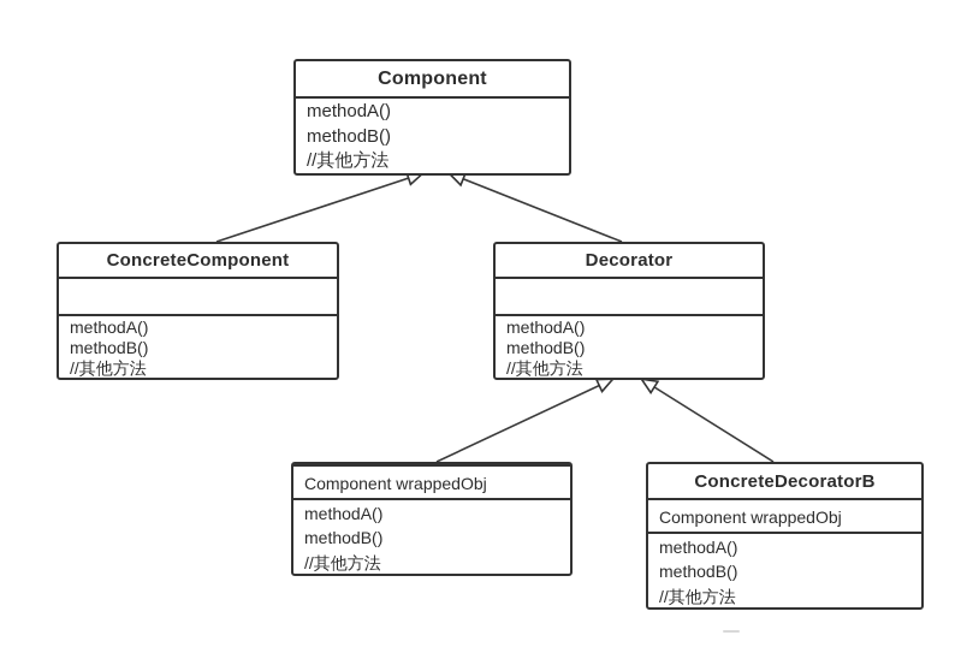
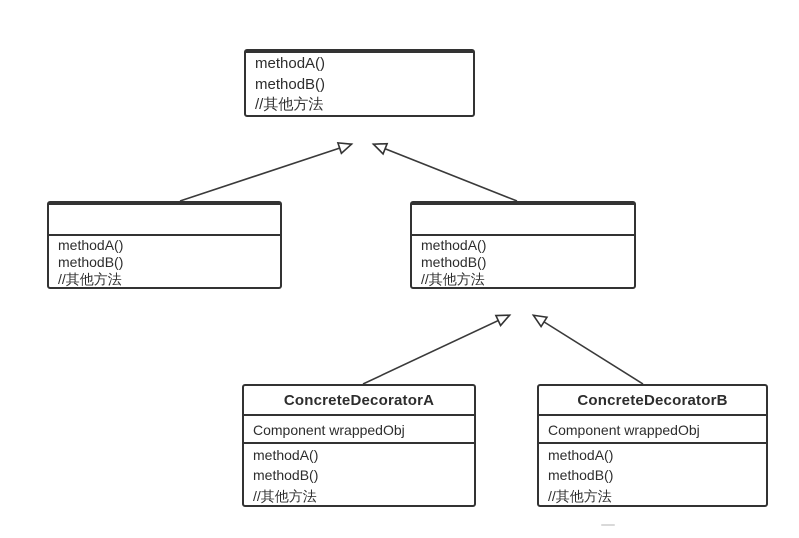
- Component
  methodA()
  methodB()
  //其他方法
- ConcreteComponent
  methodA()
  methodB()
  //其他方法
- Decorator
  methodA()
  methodB()
  //其他方法
+ ConcreteDecoratorA
  Component wrappedObj
  methodA()
  methodB()
  //其他方法
  ConcreteDecoratorB
  Component wrappedObj
  methodA()
  methodB()
  //其他方法
